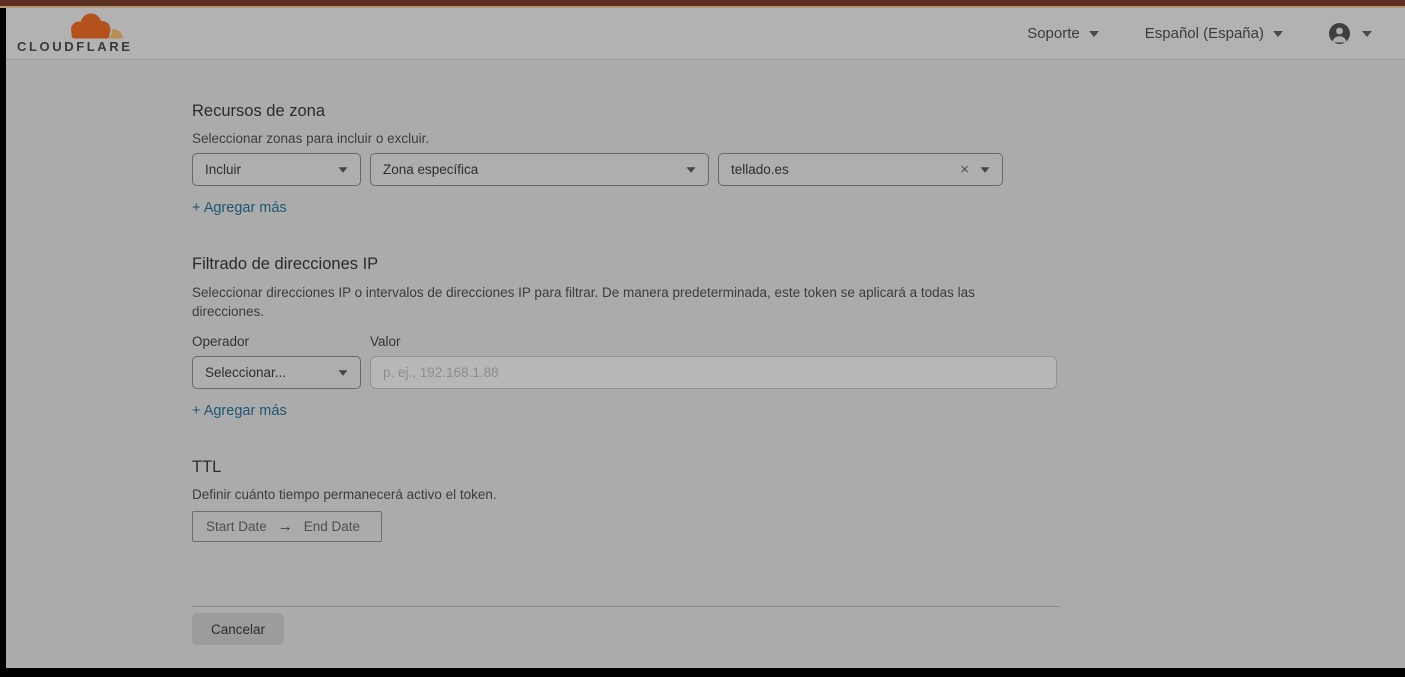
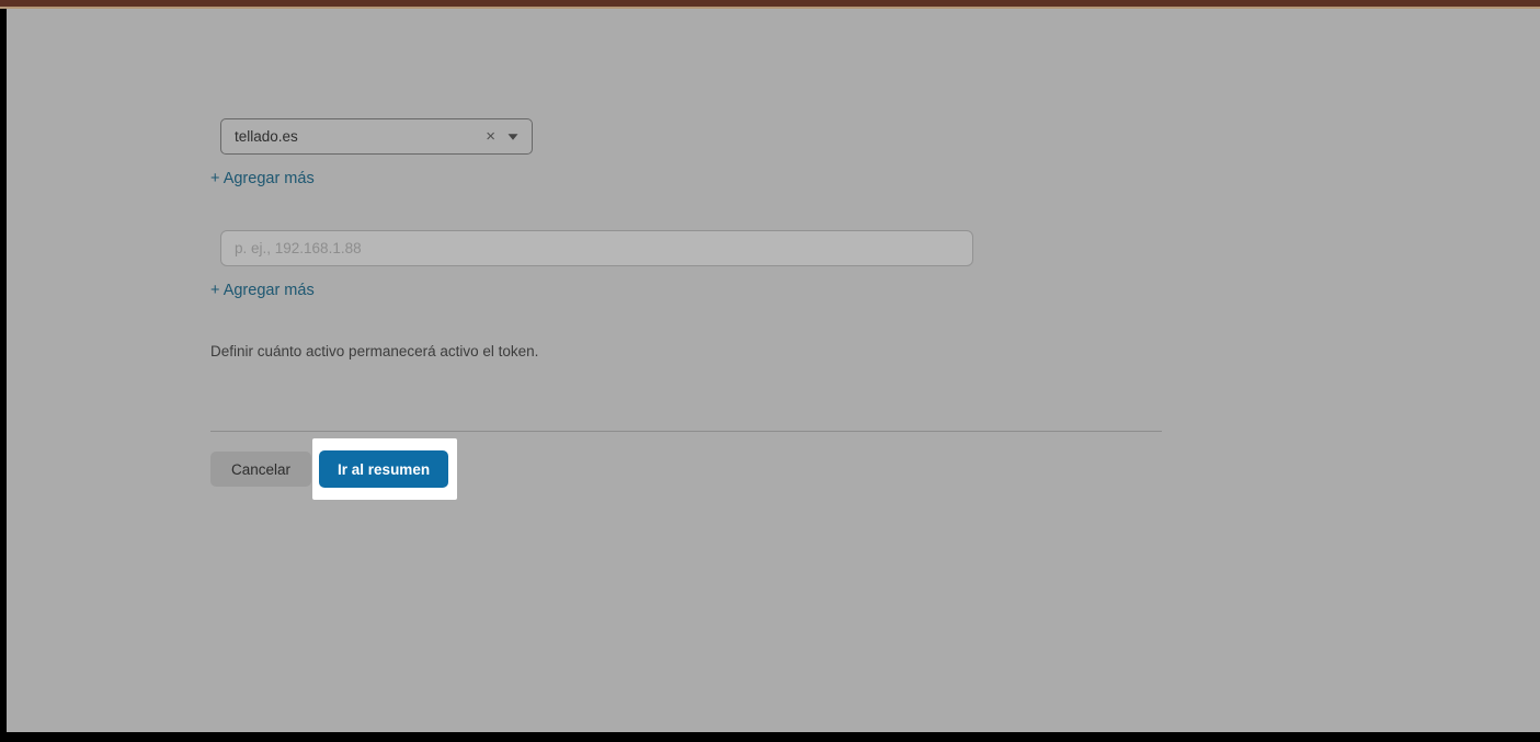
- CLOUDFLARE
- Soporte
- Español (España)
- Recursos de zona
- Seleccionar zonas para incluir o excluir.
- Incluir
- Zona específica
  tellado.es
  ×
  + Agregar más
- Filtrado de direcciones IP
- Seleccionar direcciones IP o intervalos de direcciones IP para filtrar. De manera predeterminada, este token se aplicará a todas las direcciones.
- Operador
- Valor
- Seleccionar...
  p. ej., 192.168.1.88
  + Agregar más
- TTL
- Definir cuánto tiempo permanecerá activo el token.
+ Definir cuánto activo permanecerá activo el token.
- Start Date
- →
- End Date
  Cancelar
+ Ir al resumen
